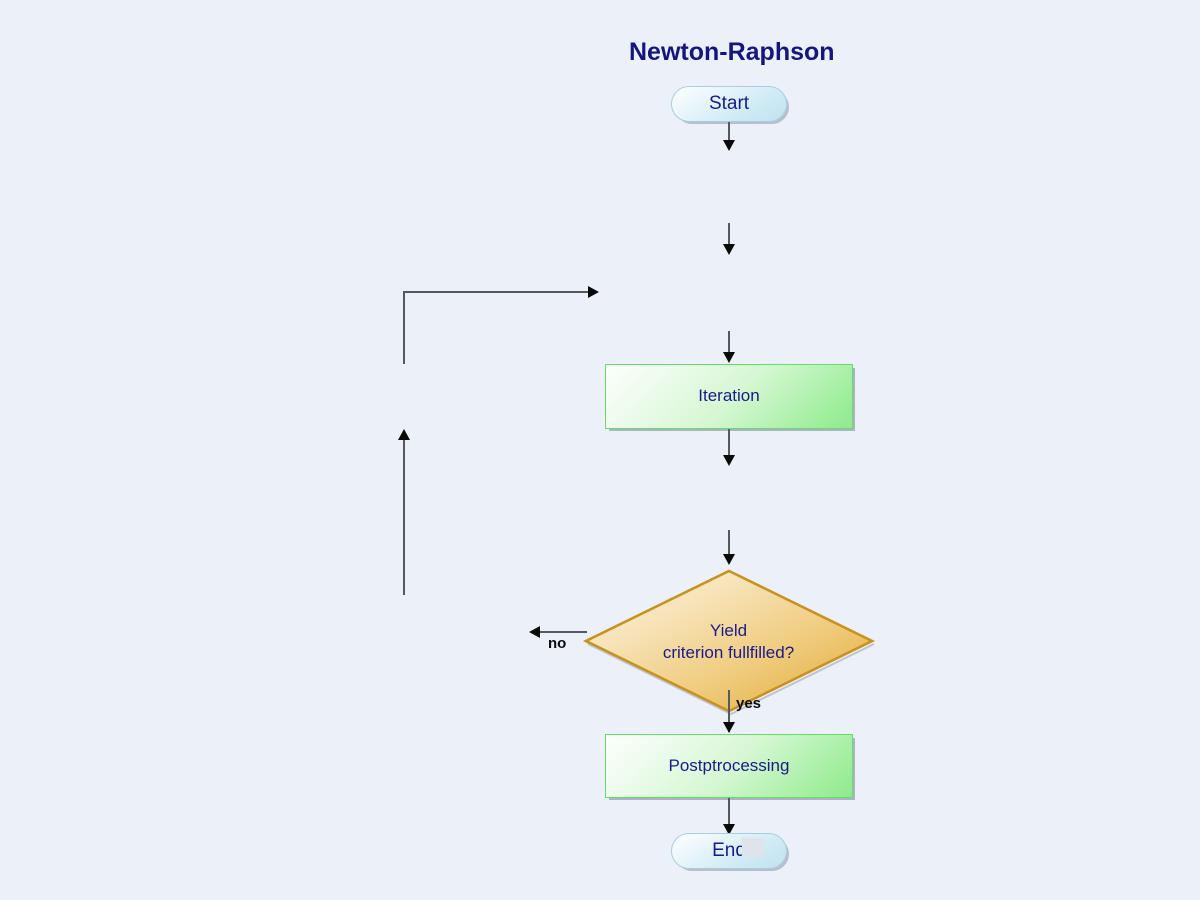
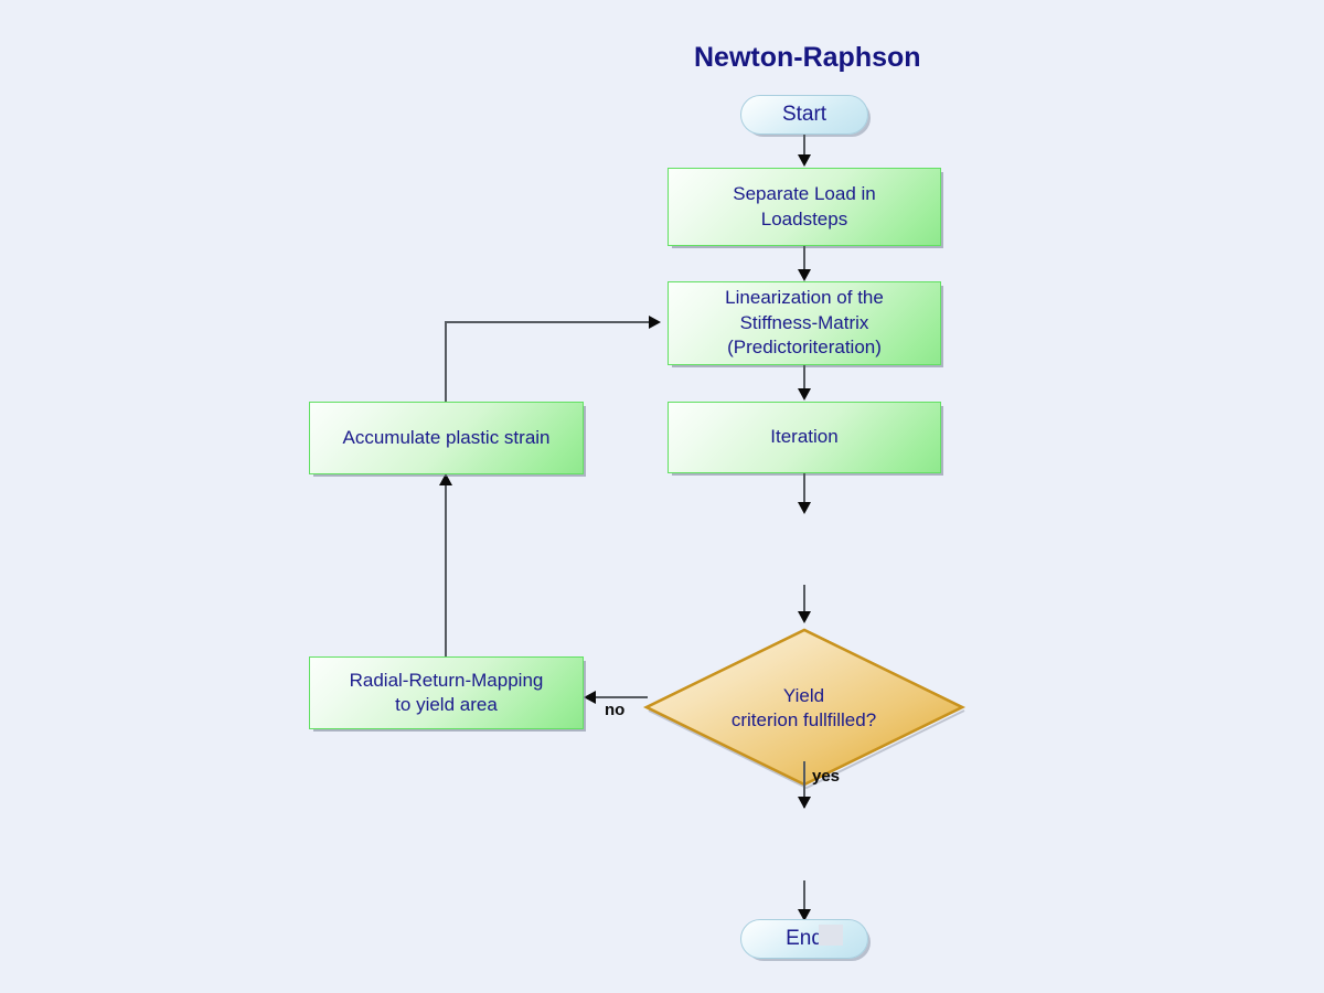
  Newton-Raphson
  Start
+ Separate Load in
+ Loadsteps
+ Linearization of the
+ Stiffness-Matrix
+ (Predictoriteration)
  Iteration
  Yield
  criterion fullfilled?
  yes
- Postptrocessing
  End
  no
+ Radial-Return-Mapping
+ to yield area
+ Accumulate plastic strain
